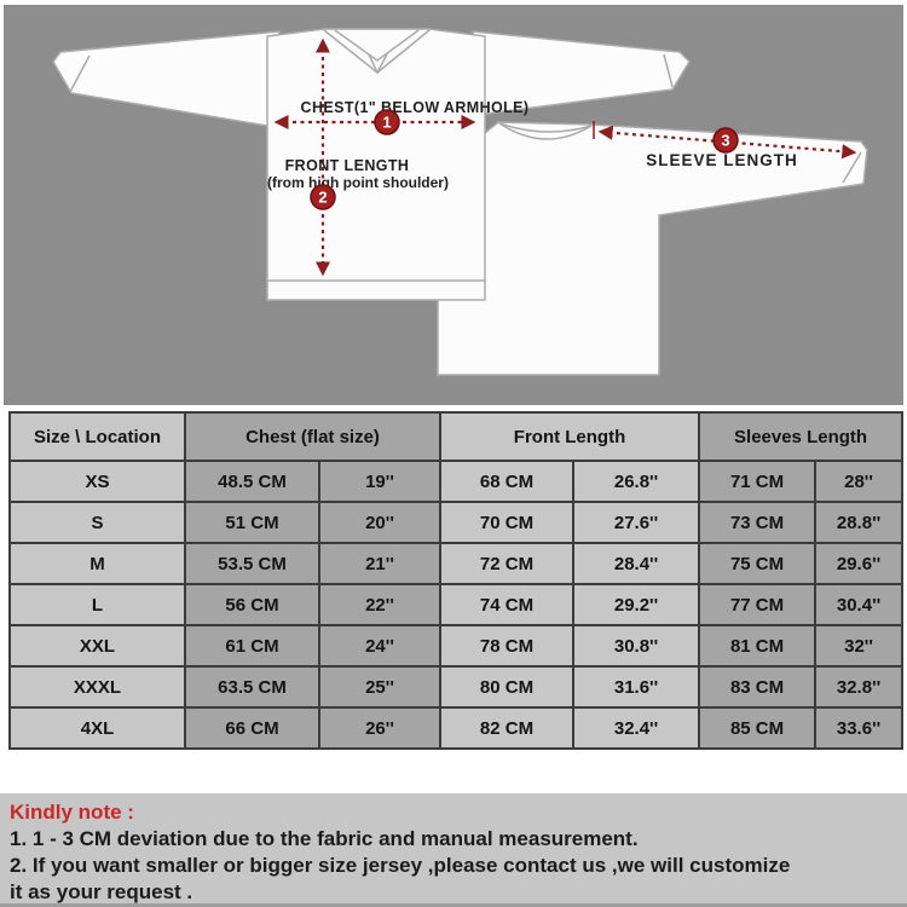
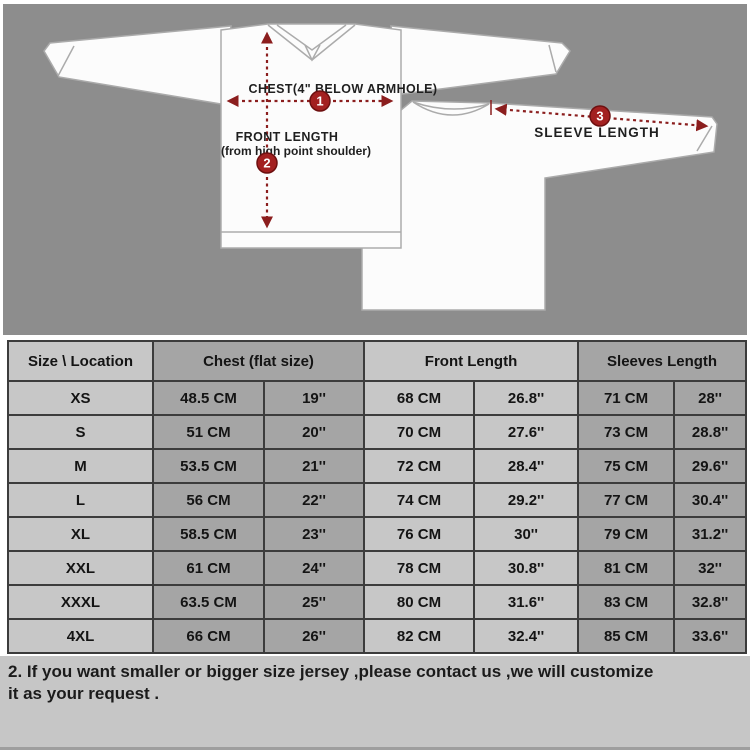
- CHEST(1" BELOW ARMHOLE)
+ CHEST(4" BELOW ARMHOLE)
  FRONT LENGTH
  (from high point shoulder)
  SLEEVE LENGTH
  1
  2
  3
  Size \ Location	Chest (flat size)	Front Length	Sleeves Length
  XS	48.5 CM	19''	68 CM	26.8''	71 CM	28''
  S	51 CM	20''	70 CM	27.6''	73 CM	28.8''
  M	53.5 CM	21''	72 CM	28.4''	75 CM	29.6''
  L	56 CM	22''	74 CM	29.2''	77 CM	30.4''
+ XL	58.5 CM	23''	76 CM	30''	79 CM	31.2''
  XXL	61 CM	24''	78 CM	30.8''	81 CM	32''
  XXXL	63.5 CM	25''	80 CM	31.6''	83 CM	32.8''
  4XL	66 CM	26''	82 CM	32.4''	85 CM	33.6''
- Kindly note :
- 1. 1 - 3 CM deviation due to the fabric and manual measurement.
  2. If you want smaller or bigger size jersey ,please contact us ,we will customize
  it as your request .
